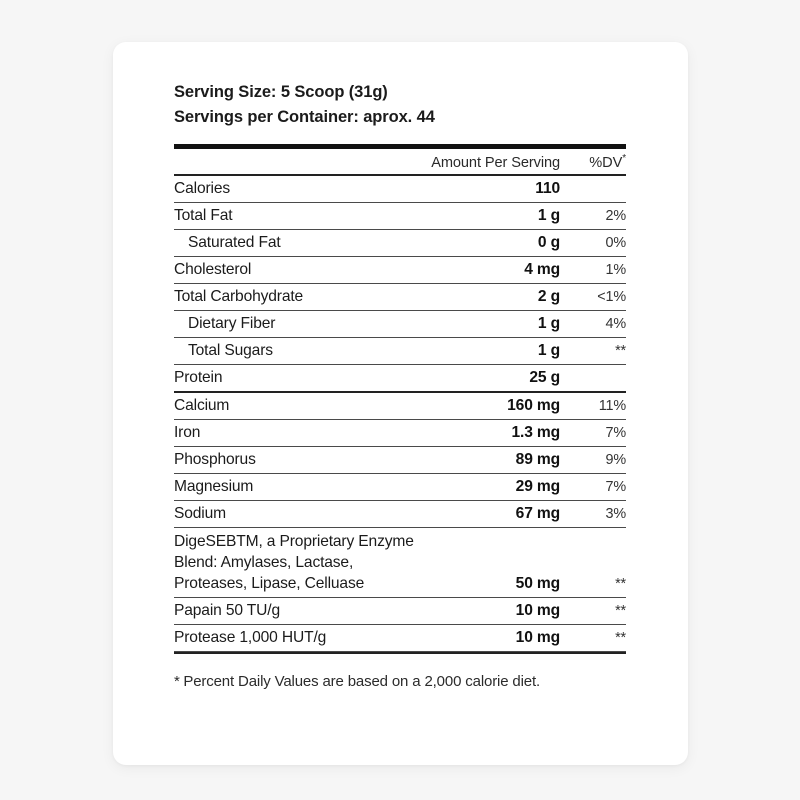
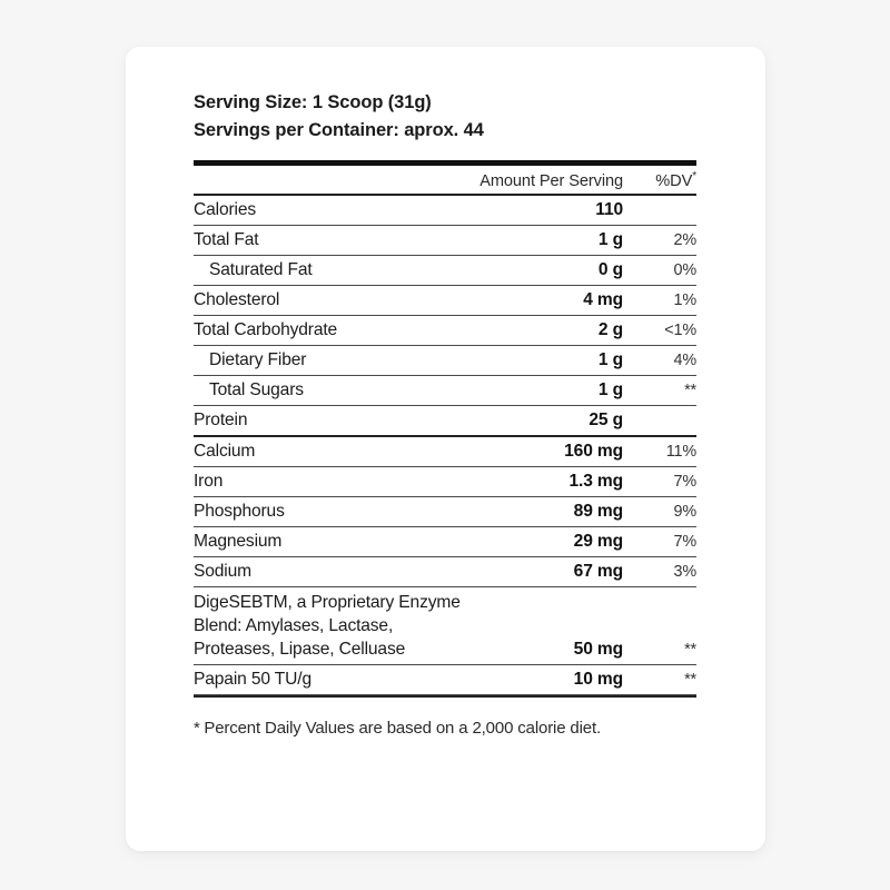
- Serving Size: 5 Scoop (31g)
+ Serving Size: 1 Scoop (31g)
  Servings per Container: aprox. 44
  	Amount Per Serving	%DV*
  Calories	110
  Total Fat	1 g	2%
  Saturated Fat	0 g	0%
  Cholesterol	4 mg	1%
  Total Carbohydrate	2 g	<1%
  Dietary Fiber	1 g	4%
  Total Sugars	1 g	**
  Protein	25 g
  Calcium	160 mg	11%
  Iron	1.3 mg	7%
  Phosphorus	89 mg	9%
  Magnesium	29 mg	7%
  Sodium	67 mg	3%
  DigeSEBTM, a Proprietary Enzyme Blend: Amylases, Lactase, Proteases, Lipase, Celluase	50 mg	**
  Papain 50 TU/g	10 mg	**
- Protease 1,000 HUT/g	10 mg	**
  * Percent Daily Values are based on a 2,000 calorie diet.
